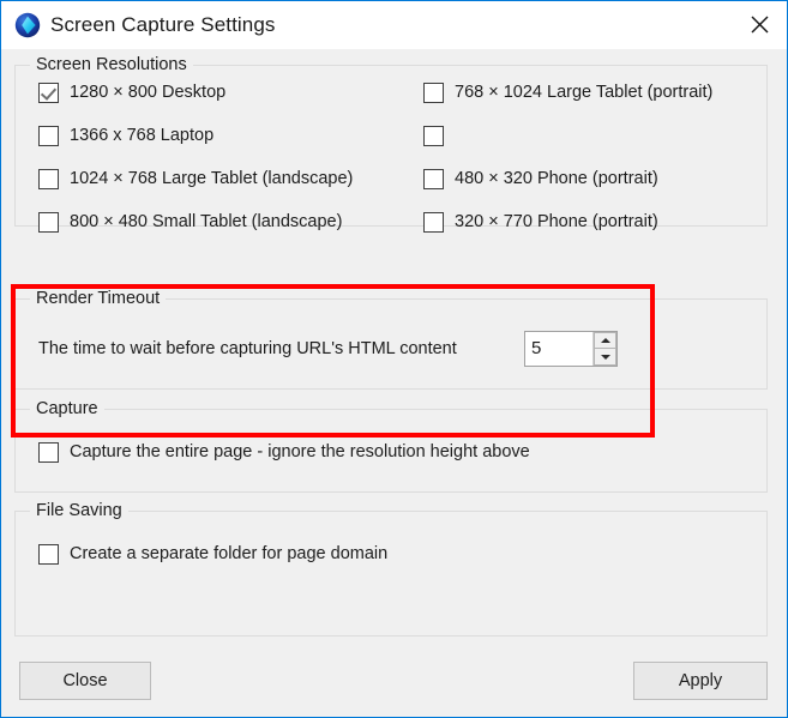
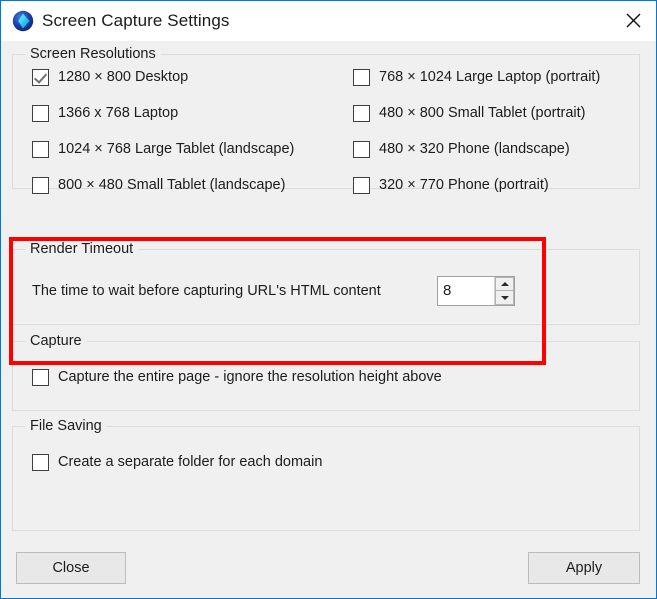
  Screen Capture Settings
  Screen Resolutions
  1280 × 800 Desktop
  1366 x 768 Laptop
  1024 × 768 Large Tablet (landscape)
  800 × 480 Small Tablet (landscape)
- 768 × 1024 Large Tablet (portrait)
+ 768 × 1024 Large Laptop (portrait)
+ 480 × 800 Small Tablet (portrait)
- 480 × 320 Phone (portrait)
+ 480 × 320 Phone (landscape)
  320 × 770 Phone (portrait)
  Render Timeout
  The time to wait before capturing URL's HTML content
- 5
+ 8
  Capture
  Capture the entire page - ignore the resolution height above
  File Saving
- Create a separate folder for page domain
+ Create a separate folder for each domain
  Close
  Apply
